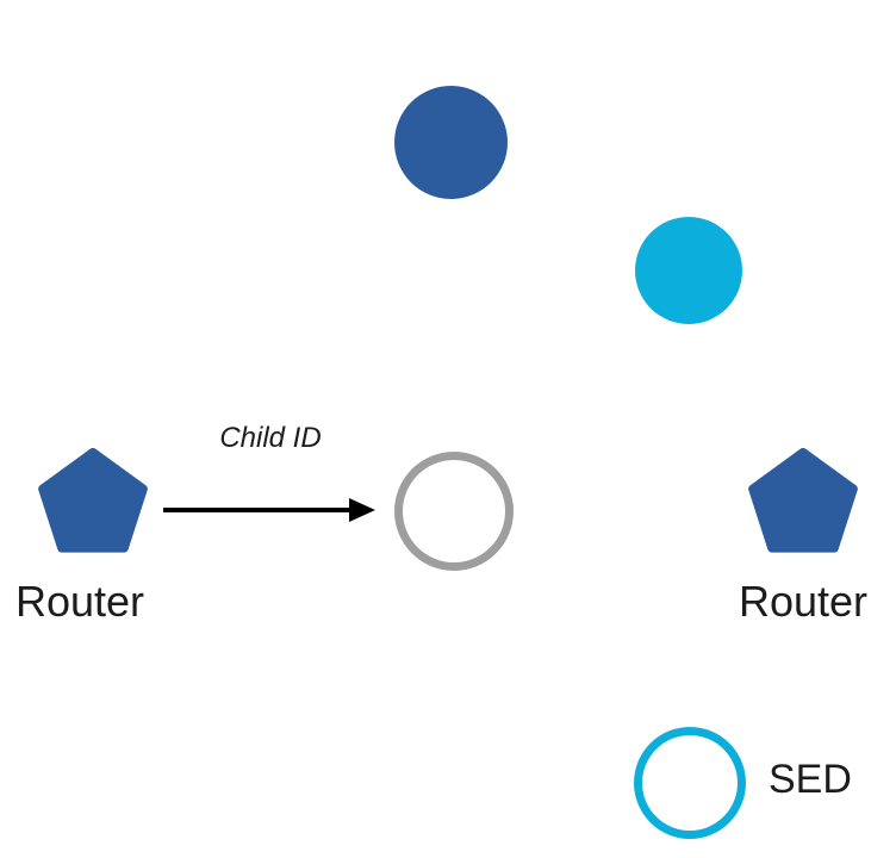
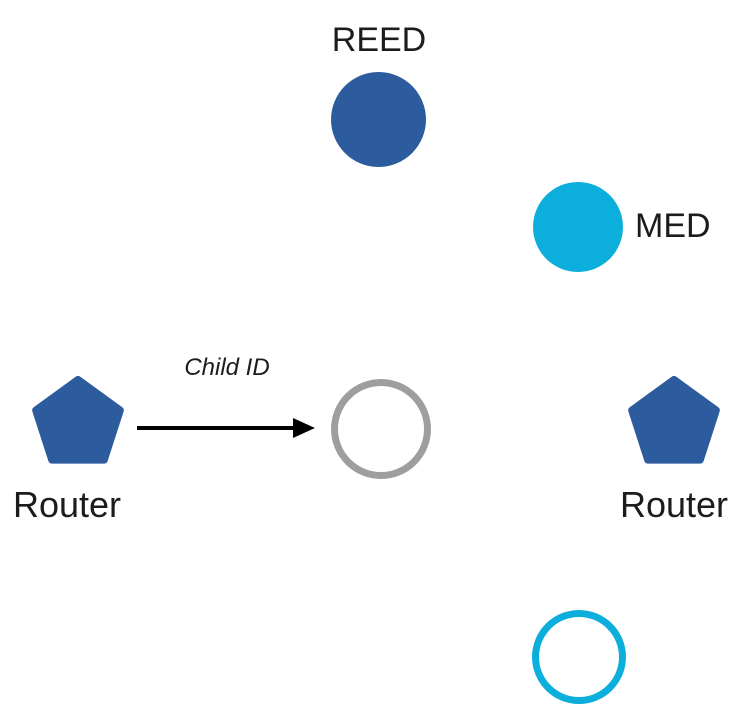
+ REED
+ MED
  Router
  Child ID
  Router
- SED
